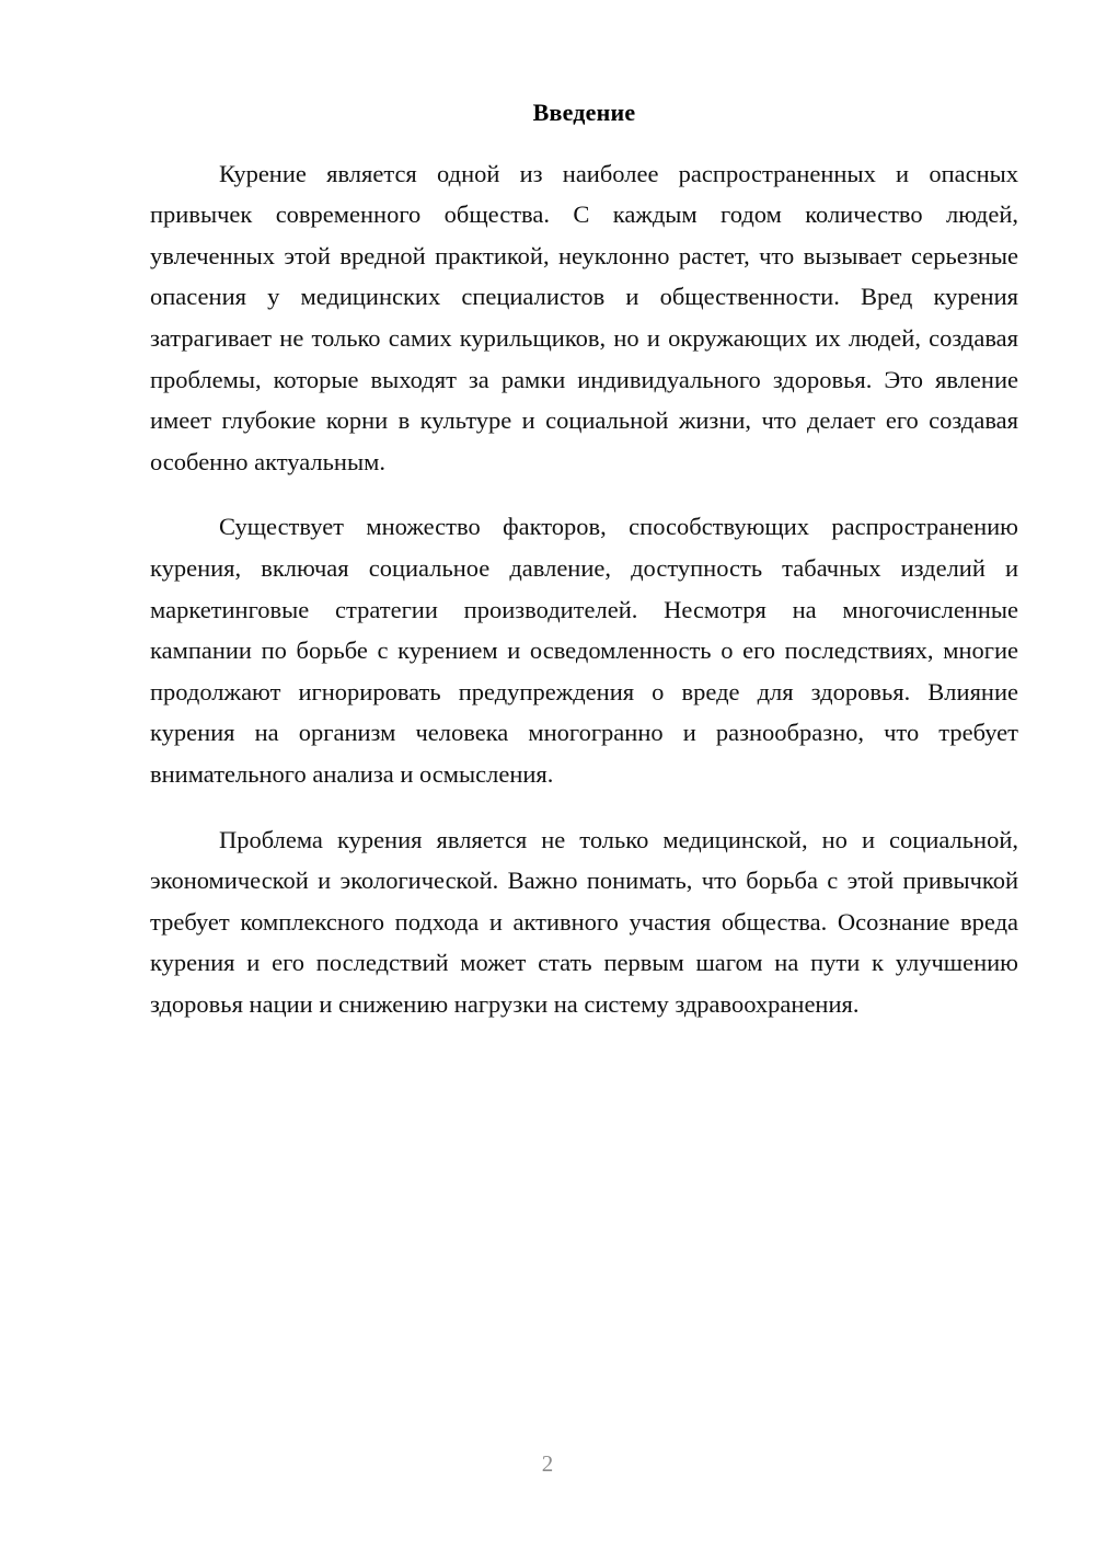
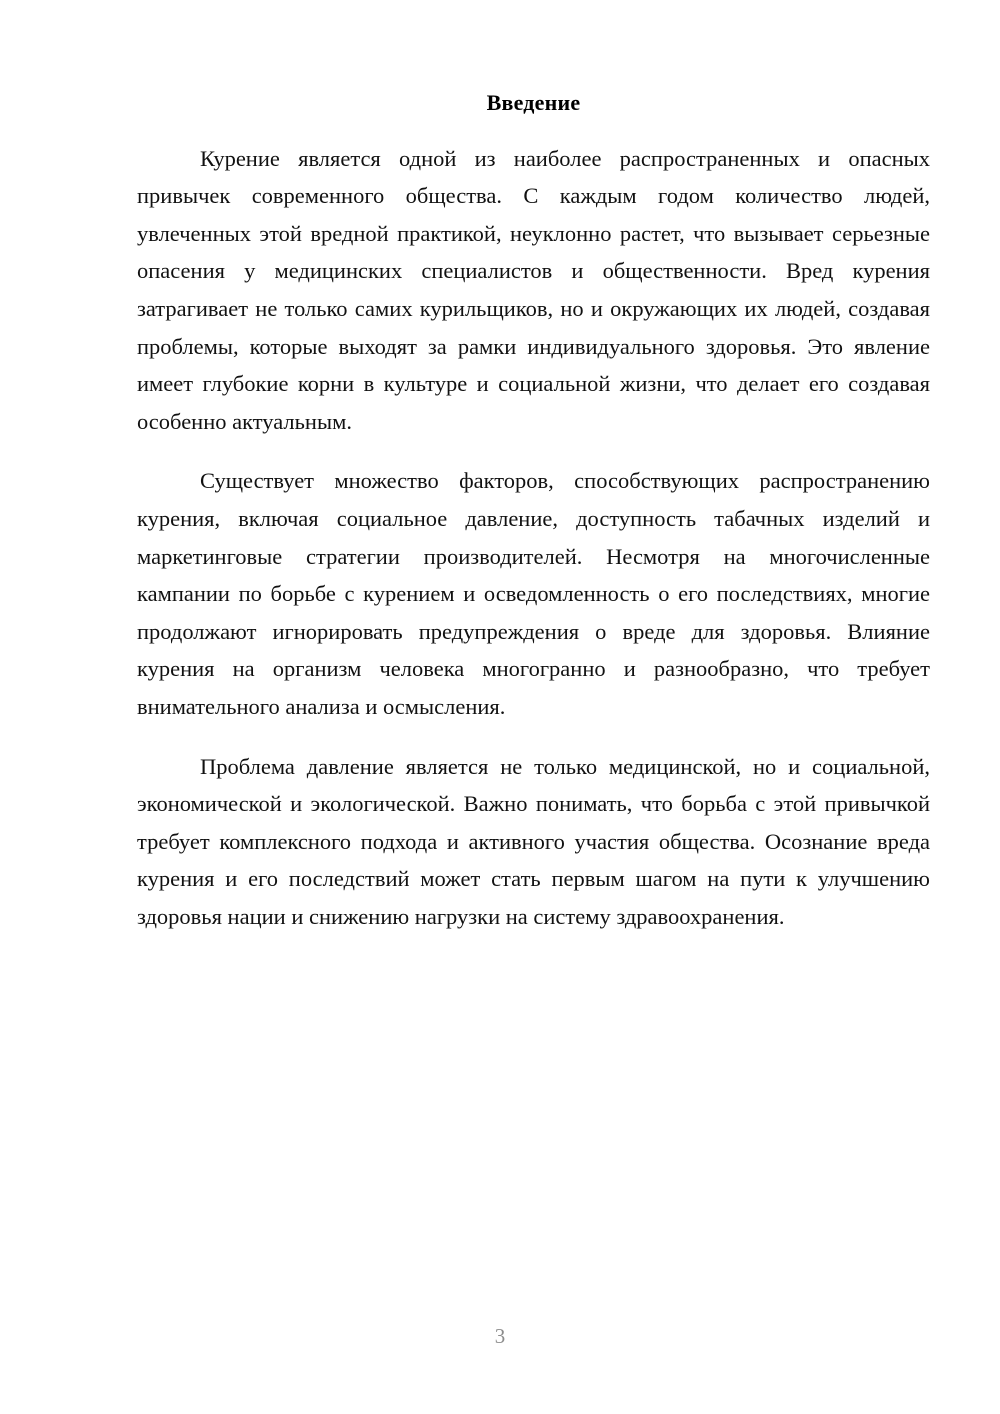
  Введение
  Курение является одной из наиболее распространенных и опасных привычек современного общества. С каждым годом количество людей, увлеченных этой вредной практикой, неуклонно растет, что вызывает серьезные опасения у медицинских специалистов и общественности. Вред курения затрагивает не только самих курильщиков, но и окружающих их людей, создавая проблемы, которые выходят за рамки индивидуального здоровья. Это явление имеет глубокие корни в культуре и социальной жизни, что делает его создавая особенно актуальным.
  Существует множество факторов, способствующих распространению курения, включая социальное давление, доступность табачных изделий и маркетинговые стратегии производителей. Несмотря на многочисленные кампании по борьбе с курением и осведомленность о его последствиях, многие продолжают игнорировать предупреждения о вреде для здоровья. Влияние курения на организм человека многогранно и разнообразно, что требует внимательного анализа и осмысления.
- Проблема курения является не только медицинской, но и социальной, экономической и экологической. Важно понимать, что борьба с этой привычкой требует комплексного подхода и активного участия общества. Осознание вреда курения и его последствий может стать первым шагом на пути к улучшению здоровья нации и снижению нагрузки на систему здравоохранения.
+ Проблема давление является не только медицинской, но и социальной, экономической и экологической. Важно понимать, что борьба с этой привычкой требует комплексного подхода и активного участия общества. Осознание вреда курения и его последствий может стать первым шагом на пути к улучшению здоровья нации и снижению нагрузки на систему здравоохранения.
- 2
+ 3
